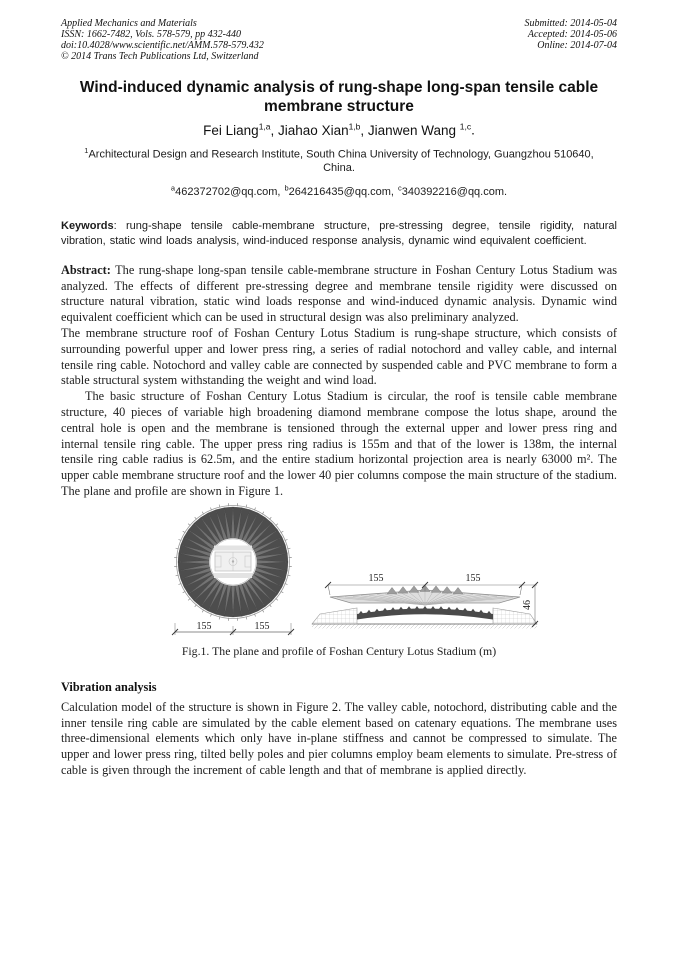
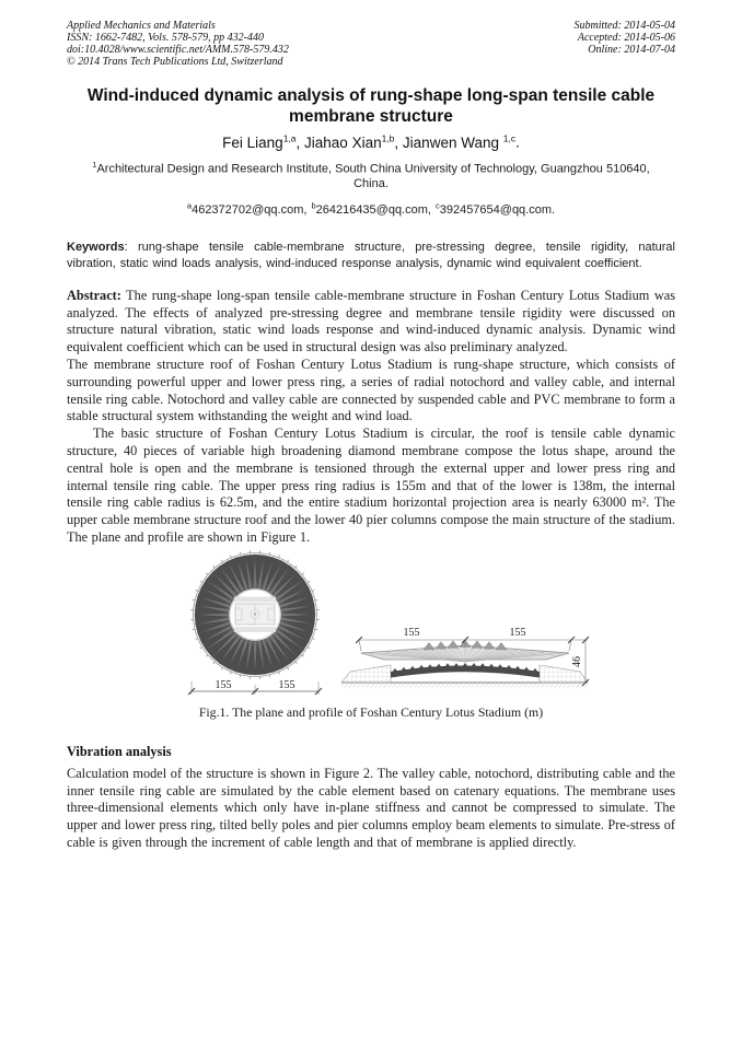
  Applied Mechanics and Materials
  ISSN: 1662-7482, Vols. 578-579, pp 432-440
  doi:10.4028/www.scientific.net/AMM.578-579.432
  © 2014 Trans Tech Publications Ltd, Switzerland
  Submitted: 2014-05-04
  Accepted: 2014-05-06
  Online: 2014-07-04
  Wind-induced dynamic analysis of rung-shape long-span tensile cable membrane structure
  Fei Liang1,a, Jiahao Xian1,b, Jianwen Wang 1,c.
  1Architectural Design and Research Institute, South China University of Technology, Guangzhou 510640, China.
- a462372702@qq.com, b264216435@qq.com, c340392216@qq.com.
+ a462372702@qq.com, b264216435@qq.com, c392457654@qq.com.
  Keywords: rung-shape tensile cable-membrane structure, pre-stressing degree, tensile rigidity, natural vibration, static wind loads analysis, wind-induced response analysis, dynamic wind equivalent coefficient.
- Abstract: The rung-shape long-span tensile cable-membrane structure in Foshan Century Lotus Stadium was analyzed. The effects of different pre-stressing degree and membrane tensile rigidity were discussed on structure natural vibration, static wind loads response and wind-induced dynamic analysis. Dynamic wind equivalent coefficient which can be used in structural design was also preliminary analyzed.
+ Abstract: The rung-shape long-span tensile cable-membrane structure in Foshan Century Lotus Stadium was analyzed. The effects of analyzed pre-stressing degree and membrane tensile rigidity were discussed on structure natural vibration, static wind loads response and wind-induced dynamic analysis. Dynamic wind equivalent coefficient which can be used in structural design was also preliminary analyzed.
  The membrane structure roof of Foshan Century Lotus Stadium is rung-shape structure, which consists of surrounding powerful upper and lower press ring, a series of radial notochord and valley cable, and internal tensile ring cable. Notochord and valley cable are connected by suspended cable and PVC membrane to form a stable structural system withstanding the weight and wind load.
- The basic structure of Foshan Century Lotus Stadium is circular, the roof is tensile cable membrane structure, 40 pieces of variable high broadening diamond membrane compose the lotus shape, around the central hole is open and the membrane is tensioned through the external upper and lower press ring and internal tensile ring cable. The upper press ring radius is 155m and that of the lower is 138m, the internal tensile ring cable radius is 62.5m, and the entire stadium horizontal projection area is nearly 63000 m². The upper cable membrane structure roof and the lower 40 pier columns compose the main structure of the stadium. The plane and profile are shown in Figure 1.
+ The basic structure of Foshan Century Lotus Stadium is circular, the roof is tensile cable dynamic structure, 40 pieces of variable high broadening diamond membrane compose the lotus shape, around the central hole is open and the membrane is tensioned through the external upper and lower press ring and internal tensile ring cable. The upper press ring radius is 155m and that of the lower is 138m, the internal tensile ring cable radius is 62.5m, and the entire stadium horizontal projection area is nearly 63000 m². The upper cable membrane structure roof and the lower 40 pier columns compose the main structure of the stadium. The plane and profile are shown in Figure 1.
  155
  155
  155
  155
  Fig.1. The plane and profile of Foshan Century Lotus Stadium (m)
  Vibration analysis
  Calculation model of the structure is shown in Figure 2. The valley cable, notochord, distributing cable and the inner tensile ring cable are simulated by the cable element based on catenary equations. The membrane uses three-dimensional elements which only have in-plane stiffness and cannot be compressed to simulate. The upper and lower press ring, tilted belly poles and pier columns employ beam elements to simulate. Pre-stress of cable is given through the increment of cable length and that of membrane is applied directly.
